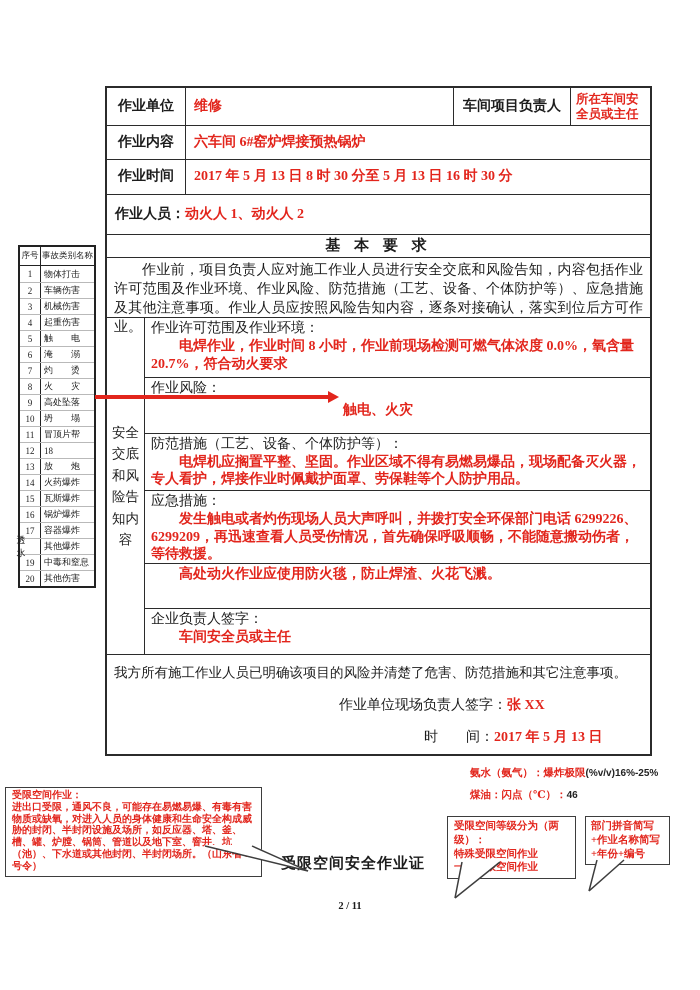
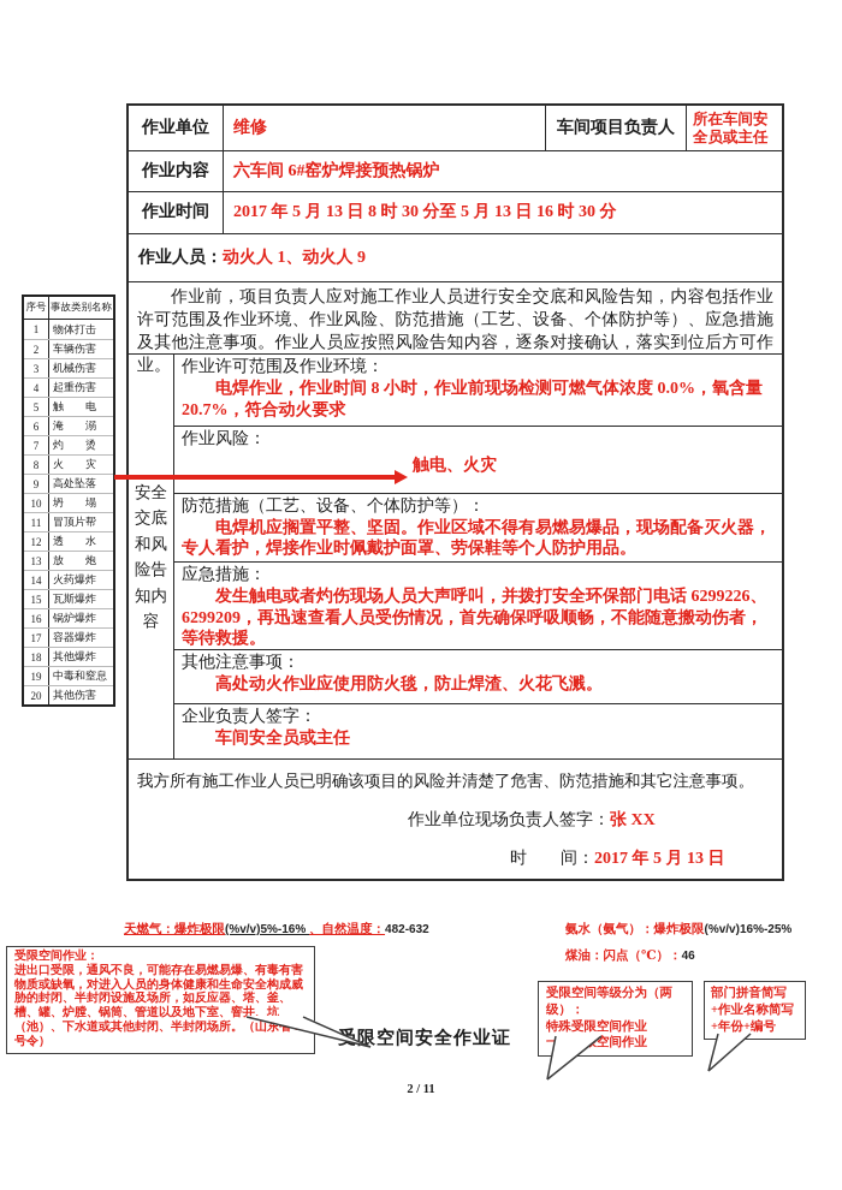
  作业单位
  维修
  车间项目负责人
  所在车间安全员或主任
  作业内容
  六车间 6#窑炉焊接预热锅炉
  作业时间
  2017 年 5 月 13 日 8 时 30 分至 5 月 13 日 16 时 30 分
  作业人员：
- 动火人 1、动火人 2
+ 动火人 1、动火人 9
- 基 本 要 求
  作业前，项目负责人应对施工作业人员进行安全交底和风险告知，内容包括作业许可范围及作业环境、作业风险、防范措施（工艺、设备、个体防护等）、应急措施及其他注意事项。作业人员应按照风险告知内容，逐条对接确认，落实到位后方可作业。
  安全交底和风险告知内容
  作业许可范围及作业环境：
  电焊作业，作业时间 8 小时，作业前现场检测可燃气体浓度 0.0%，氧含量 20.7%，符合动火要求
  作业风险：
  触电、火灾
  防范措施（工艺、设备、个体防护等）：
  电焊机应搁置平整、坚固。作业区域不得有易燃易爆品，现场配备灭火器，专人看护，焊接作业时佩戴护面罩、劳保鞋等个人防护用品。
  应急措施：
  发生触电或者灼伤现场人员大声呼叫，并拨打安全环保部门电话 6299226、6299209，再迅速查看人员受伤情况，首先确保呼吸顺畅，不能随意搬动伤者，等待救援。
+ 其他注意事项：
  高处动火作业应使用防火毯，防止焊渣、火花飞溅。
  企业负责人签字：
  车间安全员或主任
  我方所有施工作业人员已明确该项目的风险并清楚了危害、防范措施和其它注意事项。
  作业单位现场负责人签字：张 XX
  时 间：2017 年 5 月 13 日
  序号
  事故类别名称
  1
  物体打击
  2
  车辆伤害
  3
  机械伤害
  4
  起重伤害
  5
  触 电
  6
  淹 溺
  7
  灼 烫
  8
  火 灾
  9
  高处坠落
  10
  坍 塌
  11
  冒顶片帮
  12
- 18
+ 透 水
  13
  放 炮
  14
  火药爆炸
  15
  瓦斯爆炸
  16
  锅炉爆炸
  17
  容器爆炸
- 透 水
+ 18
  其他爆炸
  19
  中毒和窒息
  20
  其他伤害
+ 天燃气：爆炸极限(%v/v)5%-16% 、自然温度：482-632
  氨水（氨气）：爆炸极限(%v/v)16%-25%
  煤油：闪点（℃）：46
  受限空间作业：
  进出口受限，通风不良，可能存在易燃易爆、有毒有害物质或缺氧，对进入人员的身体健康和生命安全构成威胁的封闭、半封闭设施及场所，如反应器、塔、釜、槽、罐、炉膛、锅筒、管道以及地下室、窨井、坑（池）、下水道或其他封闭、半封闭场所。（山东 号令）
  受限空间等级分为（两级）：
  特殊受限空间作业
  部门拼音简写+作业名称简写+年份+编号
  限空间安全作业证
  2 / 11
